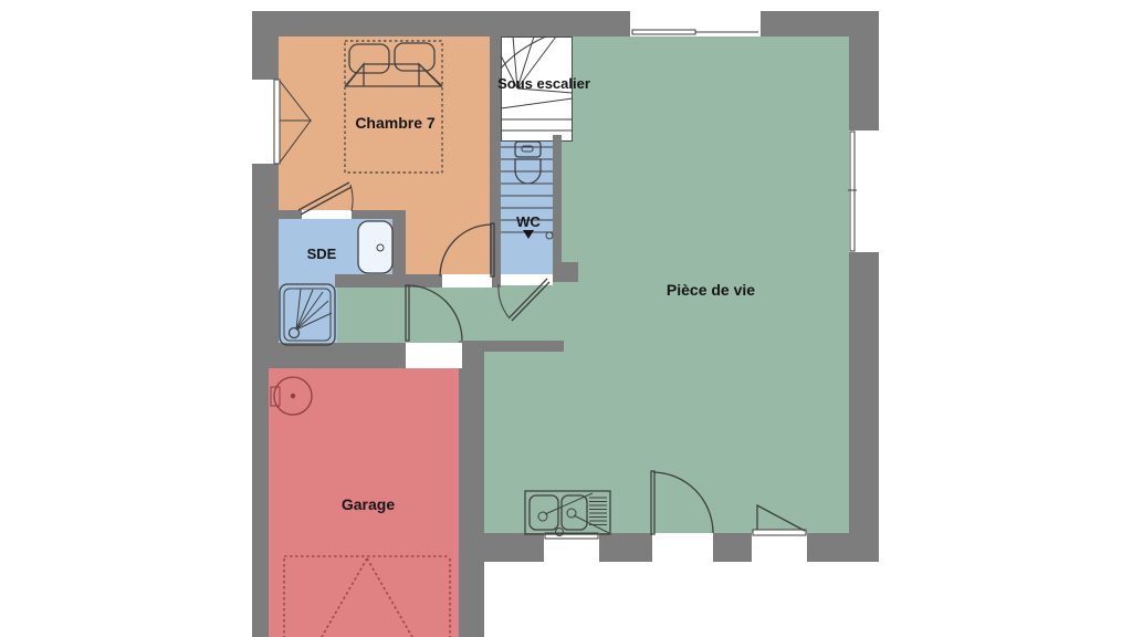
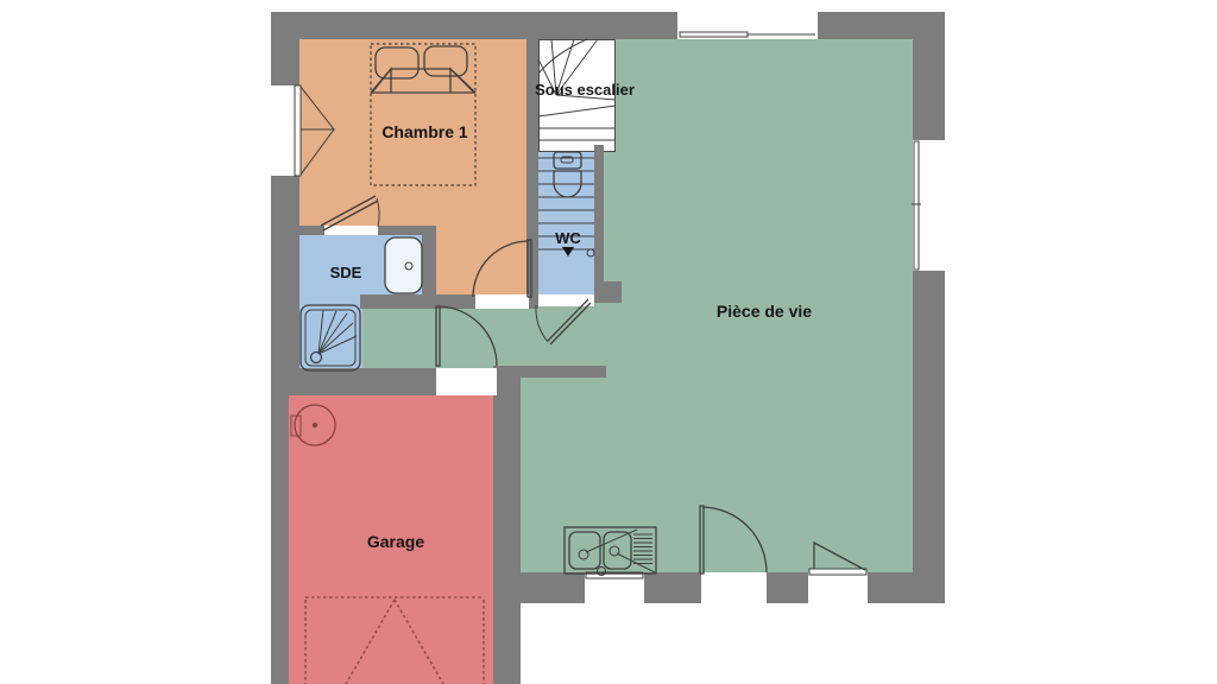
- Chambre 7
+ Chambre 1
  Sous escalier
  WC
  SDE
  Pièce de vie
  Garage
